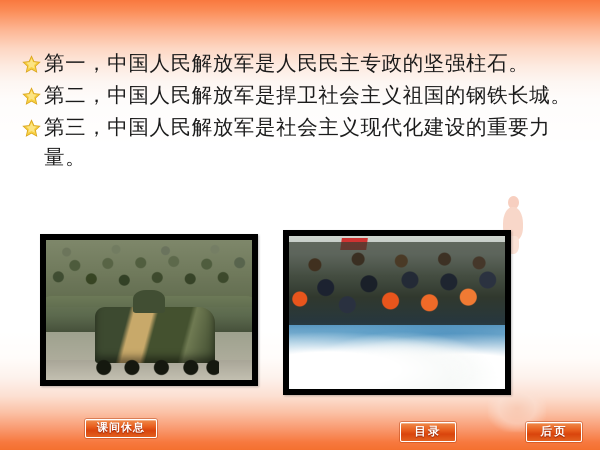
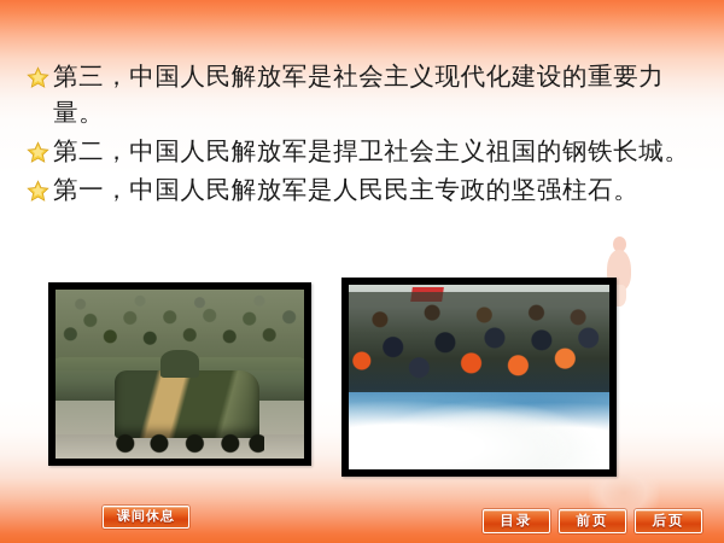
- 第一，中国人民解放军是人民民主专政的坚强柱石。
+ 第三，中国人民解放军是社会主义现代化建设的重要力量。
  第二，中国人民解放军是捍卫社会主义祖国的钢铁长城。
- 第三，中国人民解放军是社会主义现代化建设的重要力量。
+ 第一，中国人民解放军是人民民主专政的坚强柱石。
  课间休息
  目录
+ 前页
  后页
